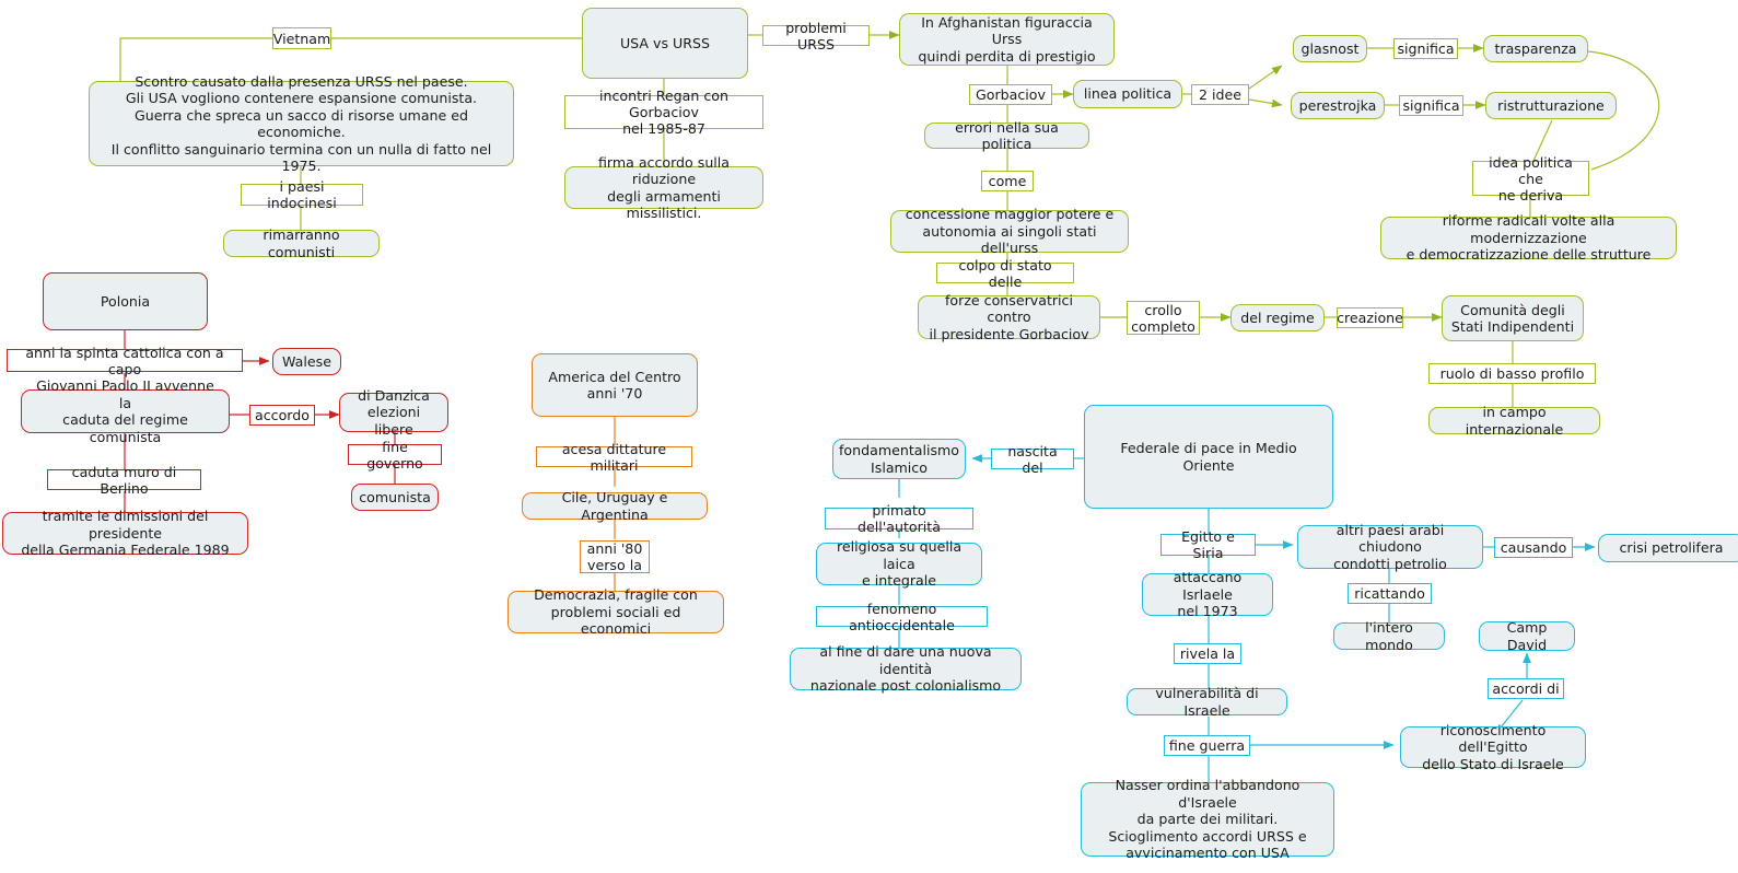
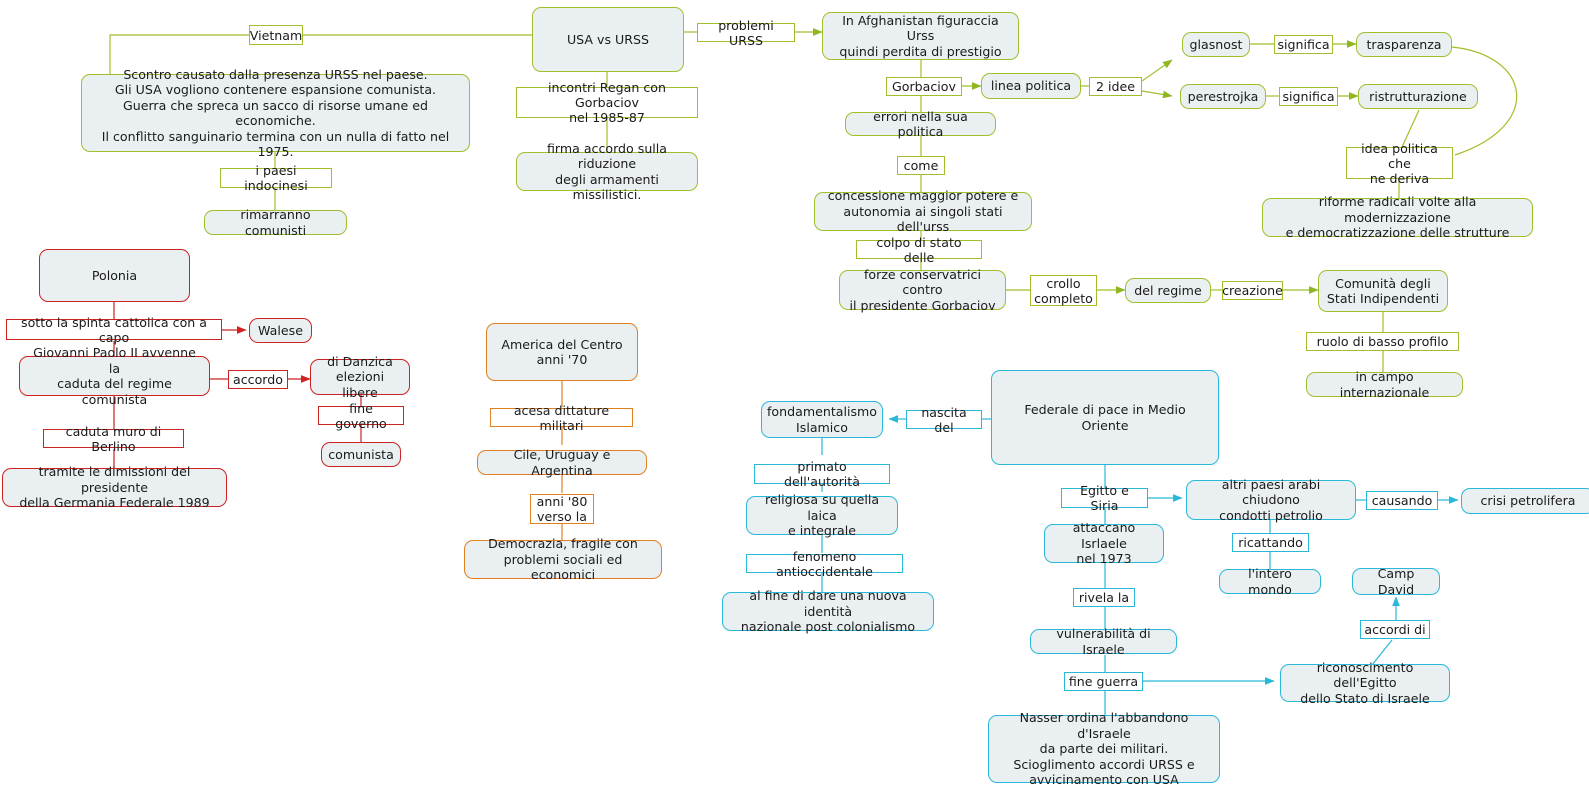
  USA vs URSS
  Vietnam
  Scontro causato dalla presenza URSS nel paese.
  Gli USA vogliono contenere espansione comunista.
  Guerra che spreca un sacco di risorse umane ed economiche.
  Il conflitto sanguinario termina con un nulla di fatto nel 1975.
  i paesi indocinesi
  rimarranno comunisti
  incontri Regan con Gorbaciov
  nel 1985-87
  firma accordo sulla riduzione
  degli armamenti missilistici.
  problemi URSS
  In Afghanistan figuraccia Urss
  quindi perdita di prestigio
  Gorbaciov
  linea politica
  errori nella sua politica
  come
  concessione maggior potere e
  autonomia ai singoli stati dell'urss
  colpo di stato delle
  forze conservatrici contro
  il presidente Gorbaciov
  crollo
  completo
  del regime
  creazione
  Comunità degli
  Stati Indipendenti
  ruolo di basso profilo
  in campo internazionale
  2 idee
  glasnost
  significa
  trasparenza
  perestrojka
  significa
  ristrutturazione
  idea politica che
  ne deriva
  riforme radicali volte alla modernizzazione
  e democratizzazione delle strutture
  Polonia
- anni la spinta cattolica con a capo
+ sotto la spinta cattolica con a capo
  Walese
  Giovanni Paolo II avvenne la
  caduta del regime comunista
  accordo
  di Danzica
  elezioni libere
  fine governo
  comunista
  caduta muro di Berlino
  tramite le dimissioni del presidente
  della Germania Federale 1989
  America del Centro
  anni '70
  acesa dittature militari
  Cile, Uruguay e Argentina
  anni '80
  verso la
  Democrazia, fragile con
  problemi sociali ed economici
  fondamentalismo
  Islamico
  nascita del
  primato dell'autorità
  religiosa su quella laica
  e integrale
  fenomeno antioccidentale
  al fine di dare una nuova identità
  nazionale post colonialismo
  Federale di pace in Medio Oriente
  Egitto e Siria
  attaccano Isrlaele
  nel 1973
  rivela la
  vulnerabilità di Israele
  fine guerra
  Nasser ordina l'abbandono d'Israele
  da parte dei militari.
  Scioglimento accordi URSS e
  avvicinamento con USA
  altri paesi arabi chiudono
  condotti petrolio
  causando
  crisi petrolifera
  ricattando
  l'intero mondo
  Camp David
  accordi di
  riconoscimento dell'Egitto
  dello Stato di Israele
